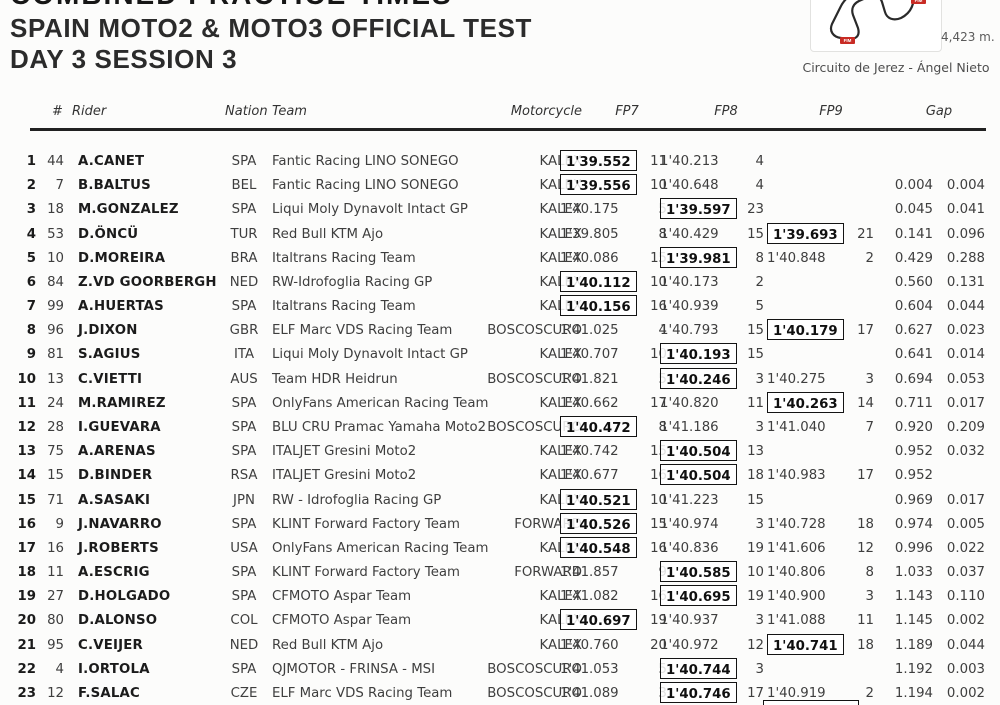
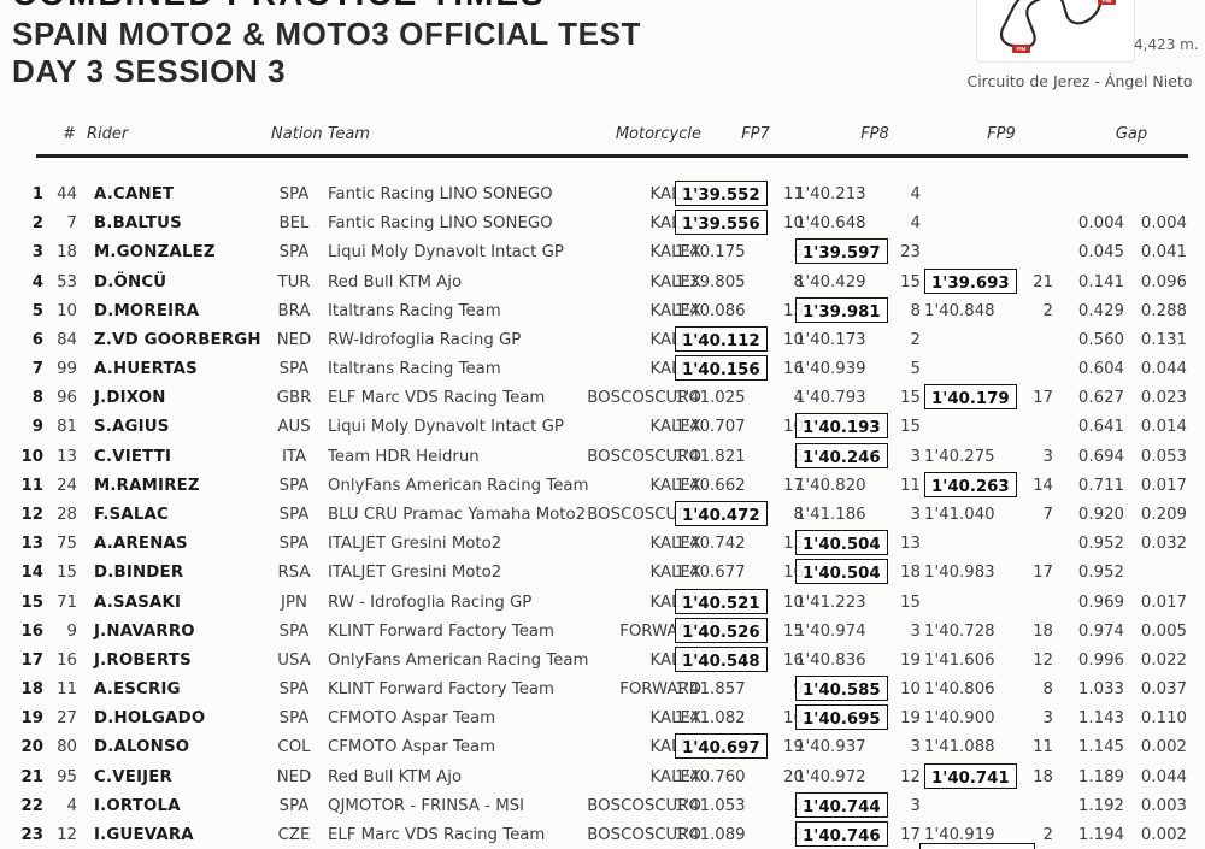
  SPAIN MOTO2 & MOTO3 OFFICIAL TEST
  DAY 3 SESSION 3
  4,423 m.
  Circuito de Jerez - Ángel Nieto
  #
  Rider
  Nation
  Team
  Motorcycle
  FP7
  FP8
  FP9
  Gap
  1
  44
  A.CANET
  SPA
  Fantic Racing LINO SONEGO
  KALEX
  1'39.552
  11
  1'40.213
  4
  2
  7
  B.BALTUS
  BEL
  Fantic Racing LINO SONEGO
  KALEX
  1'39.556
  10
  1'40.648
  4
  0.004
  0.004
  3
  18
  M.GONZALEZ
  SPA
  Liqui Moly Dynavolt Intact GP
  KALEX
  1'40.175
  5
  1'39.597
  23
  0.045
  0.041
  4
  53
  D.ÖNCÜ
  TUR
  Red Bull KTM Ajo
  KALEX
  1'39.805
  8
  1'40.429
  15
  1'39.693
  21
  0.141
  0.096
  5
  10
  D.MOREIRA
  BRA
  Italtrans Racing Team
  KALEX
  1'40.086
  15
  1'39.981
  8
  1'40.848
  2
  0.429
  0.288
  6
  84
  Z.VD GOORBERGH
  NED
  RW-Idrofoglia Racing GP
  KALEX
  1'40.112
  10
  1'40.173
  2
  0.560
  0.131
  7
  99
  A.HUERTAS
  SPA
  Italtrans Racing Team
  KALEX
  1'40.156
  16
  1'40.939
  5
  0.604
  0.044
  8
  96
  J.DIXON
  GBR
  ELF Marc VDS Racing Team
  BOSCOSCURO
  1'41.025
  4
  1'40.793
  15
  1'40.179
  17
  0.627
  0.023
  9
  81
  S.AGIUS
- ITA
+ AUS
  Liqui Moly Dynavolt Intact GP
  KALEX
  1'40.707
  10
  1'40.193
  15
  0.641
  0.014
  10
  13
  C.VIETTI
- AUS
+ ITA
  Team HDR Heidrun
  BOSCOSCURO
  1'41.821
  5
  1'40.246
  3
  1'40.275
  3
  0.694
  0.053
  11
  24
  M.RAMIREZ
  SPA
  OnlyFans American Racing Team
  KALEX
  1'40.662
  17
  1'40.820
  11
  1'40.263
  14
  0.711
  0.017
  12
  28
- I.GUEVARA
+ F.SALAC
  SPA
  BLU CRU Pramac Yamaha Moto2
  BOSCOSCURO
  1'40.472
  8
  1'41.186
  3
  1'41.040
  7
  0.920
  0.209
  13
  75
  A.ARENAS
  SPA
  ITALJET Gresini Moto2
  KALEX
  1'40.742
  15
  1'40.504
  13
  0.952
  0.032
  14
  15
  D.BINDER
  RSA
  ITALJET Gresini Moto2
  KALEX
  1'40.677
  16
  1'40.504
  18
  1'40.983
  17
  0.952
  15
  71
  A.SASAKI
  JPN
  RW - Idrofoglia Racing GP
  KALEX
  1'40.521
  10
  1'41.223
  15
  0.969
  0.017
  16
  9
  J.NAVARRO
  SPA
  KLINT Forward Factory Team
  FORWARD
  1'40.526
  15
  1'40.974
  3
  1'40.728
  18
  0.974
  0.005
  17
  16
  J.ROBERTS
  USA
  OnlyFans American Racing Team
  KALEX
  1'40.548
  16
  1'40.836
  19
  1'41.606
  12
  0.996
  0.022
  18
  11
  A.ESCRIG
  SPA
  KLINT Forward Factory Team
  FORWARD
  1'41.857
  9
  1'40.585
  10
  1'40.806
  8
  1.033
  0.037
  19
  27
  D.HOLGADO
  SPA
  CFMOTO Aspar Team
  KALEX
  1'41.082
  16
  1'40.695
  19
  1'40.900
  3
  1.143
  0.110
  20
  80
  D.ALONSO
  COL
  CFMOTO Aspar Team
  KALEX
  1'40.697
  19
  1'40.937
  3
  1'41.088
  11
  1.145
  0.002
  21
  95
  C.VEIJER
  NED
  Red Bull KTM Ajo
  KALEX
  1'40.760
  20
  1'40.972
  12
  1'40.741
  18
  1.189
  0.044
  22
  4
  I.ORTOLA
  SPA
  QJMOTOR - FRINSA - MSI
  BOSCOSCURO
  1'41.053
  5
  1'40.744
  3
  1.192
  0.003
  23
  12
- F.SALAC
+ I.GUEVARA
  CZE
  ELF Marc VDS Racing Team
  BOSCOSCURO
  1'41.089
  3
  1'40.746
  17
  1'40.919
  2
  1.194
  0.002
